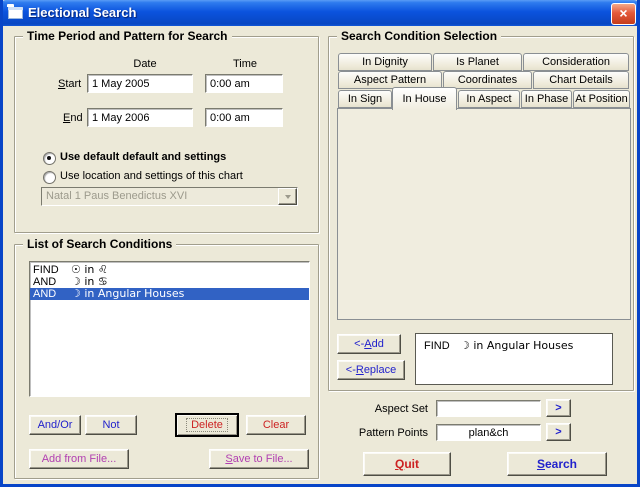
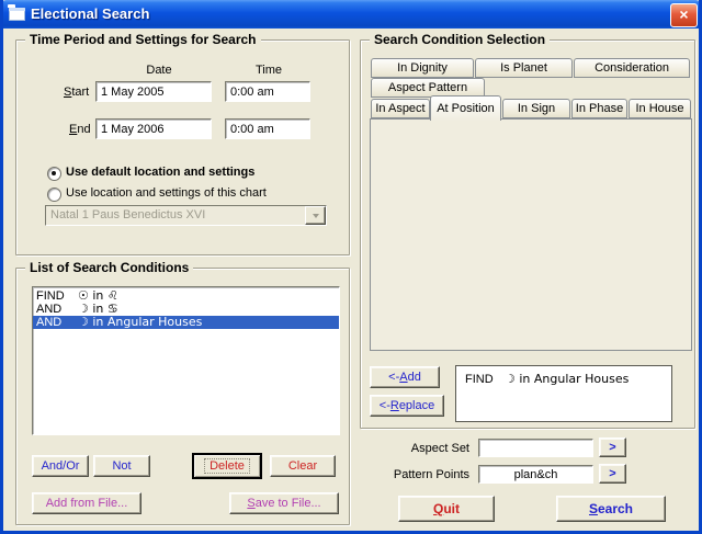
  Electional Search
  ×
- Time Period and Pattern for Search
+ Time Period and Settings for Search
  Date
  Time
  Start
  1 May 2005
  0:00 am
  End
  1 May 2006
  0:00 am
- Use default default and settings
+ Use default location and settings
  Use location and settings of this chart
  Natal 1 Paus Benedictus XVI
  List of Search Conditions
  FIND ☉ in ♌
  AND ☽ in ♋
  AND ☽ in Angular Houses
  And/Or
  Not
  Delete
  Clear
  Add from File...
  S
  ave to File...
  Search Condition Selection
  In Dignity
  Is Planet
  Consideration
  Aspect Pattern
- Coordinates
- Chart Details
- In Sign
+ In Aspect
- In House
+ At Position
- In Aspect
+ In Sign
  In Phase
- At Position
+ In House
  <-
  A
  dd
  <-
  R
  eplace
  FIND ☽ in Angular Houses
  Aspect Set
  >
  Pattern Points
  plan&ch
  >
  Q
  uit
  S
  earch
